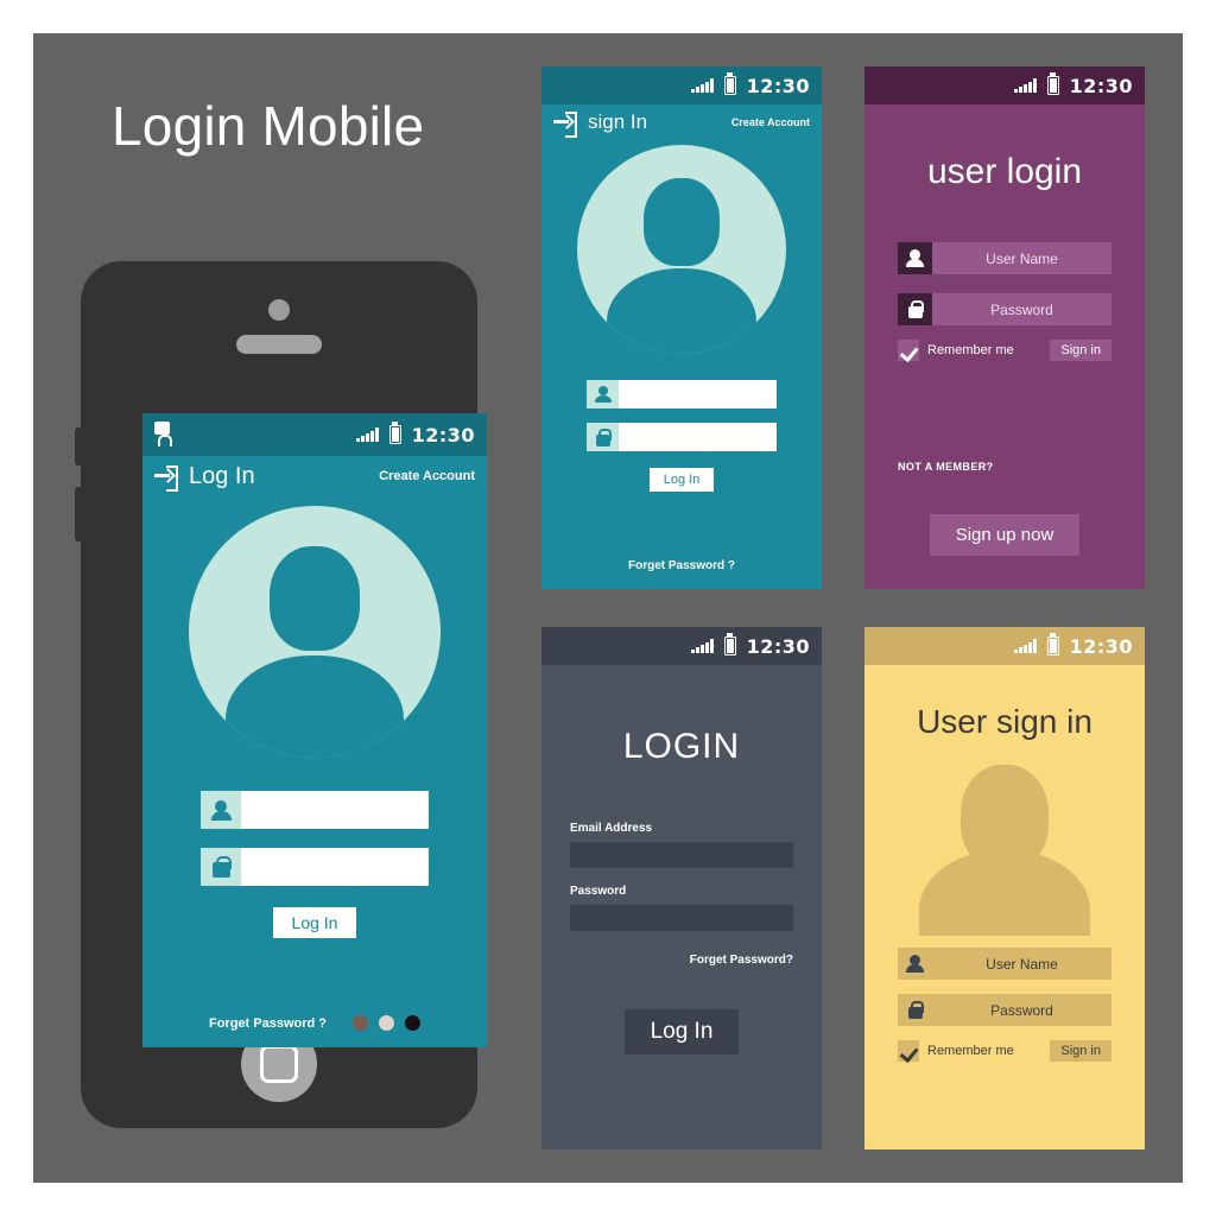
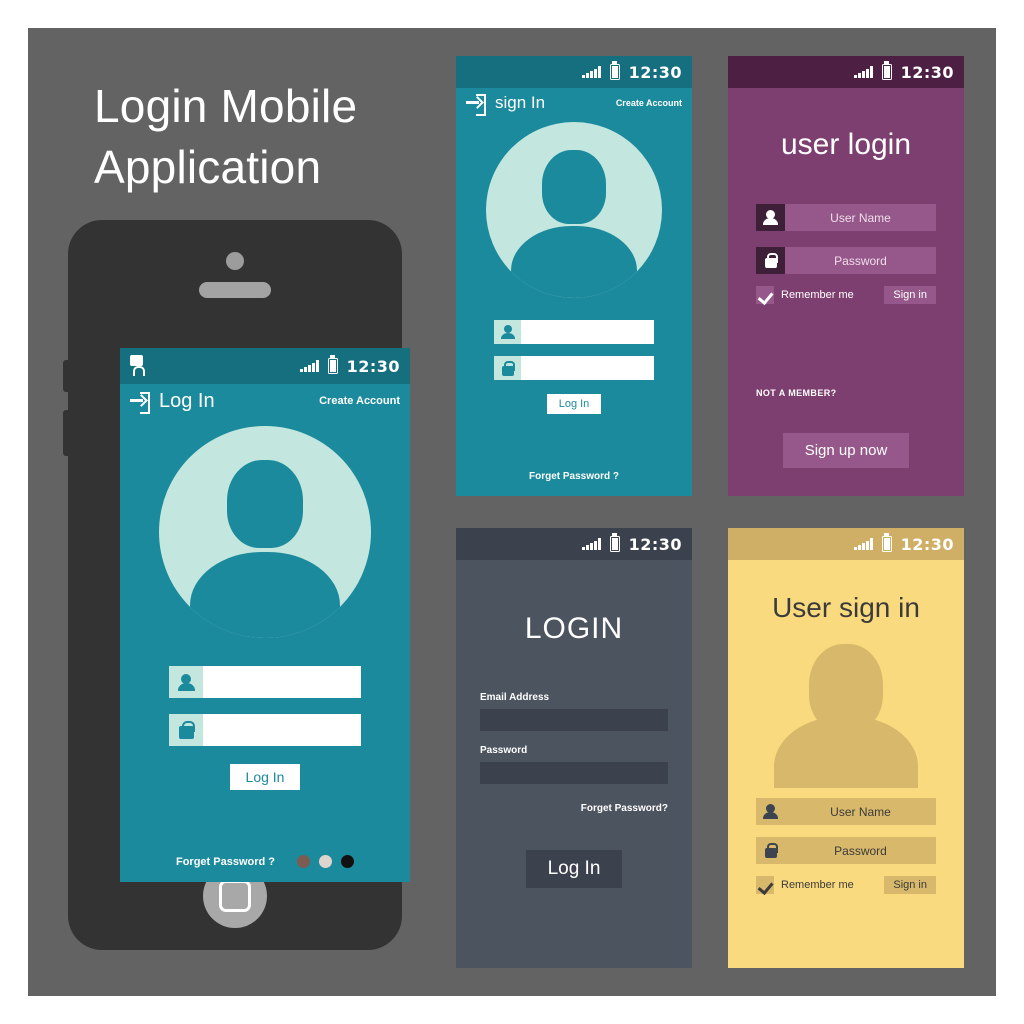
  Login Mobile
+ Application
  12:30
  Log In
  Create Account
  Log In
  Forget Password ?
  12:30
  sign In
  Create Account
  Log In
  Forget Password ?
  12:30
  user login
  User Name
  Password
  Remember me
  Sign in
  NOT A MEMBER?
  Sign up now
  12:30
  LOGIN
  Email Address
  Password
  Forget Password?
  Log In
  12:30
  User sign in
  User Name
  Password
  Remember me
  Sign in
